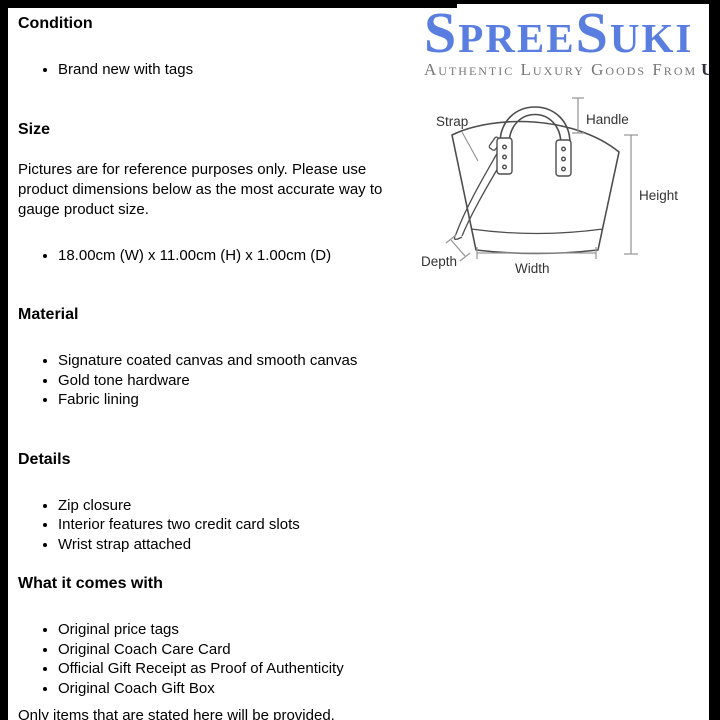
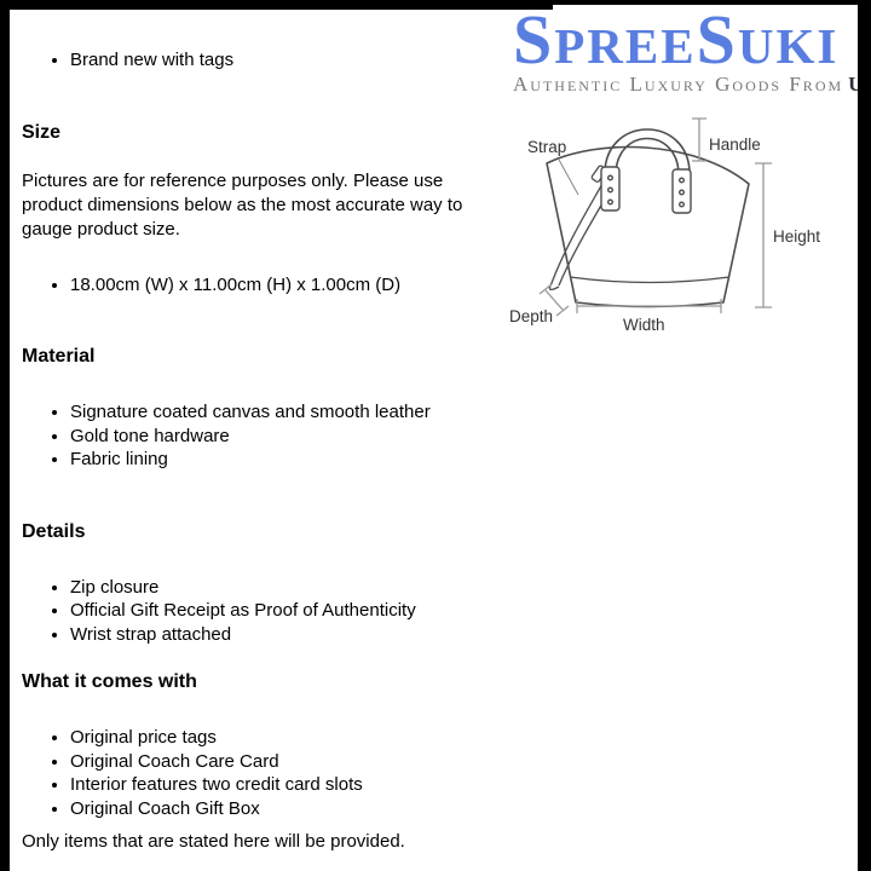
- Condition
  Brand new with tags
  Size
  Pictures are for reference purposes only. Please use product dimensions below as the most accurate way to gauge product size.
  18.00cm (W) x 11.00cm (H) x 1.00cm (D)
  Material
- Signature coated canvas and smooth canvas
+ Signature coated canvas and smooth leather
  Gold tone hardware
  Fabric lining
  Details
  Zip closure
- Interior features two credit card slots
+ Official Gift Receipt as Proof of Authenticity
  Wrist strap attached
  What it comes with
  Original price tags
  Original Coach Care Card
- Official Gift Receipt as Proof of Authenticity
+ Interior features two credit card slots
  Original Coach Gift Box
  Only items that are stated here will be provided.
  SpreeSuki
  Authentic Luxury Goods From
  Strap
  Handle
  Height
  Depth
  Width
